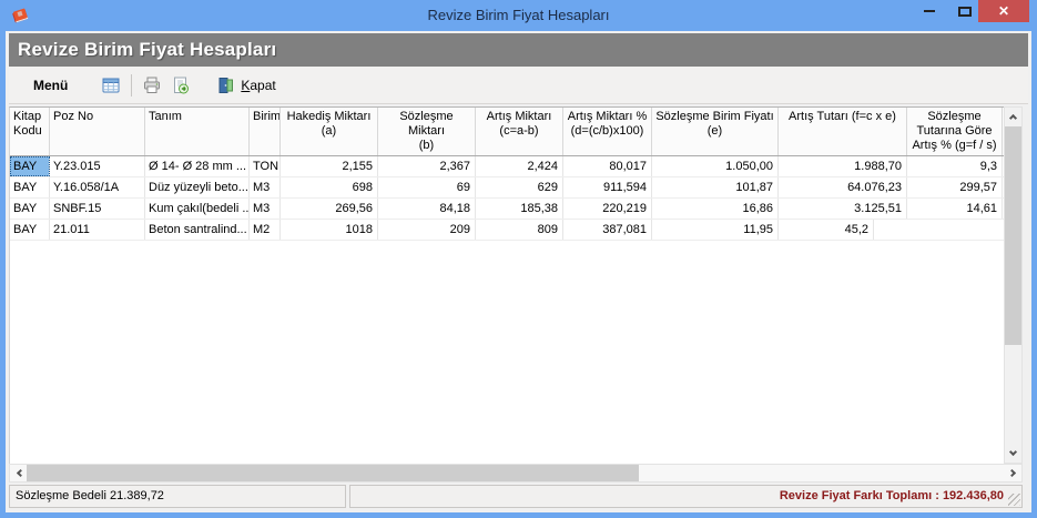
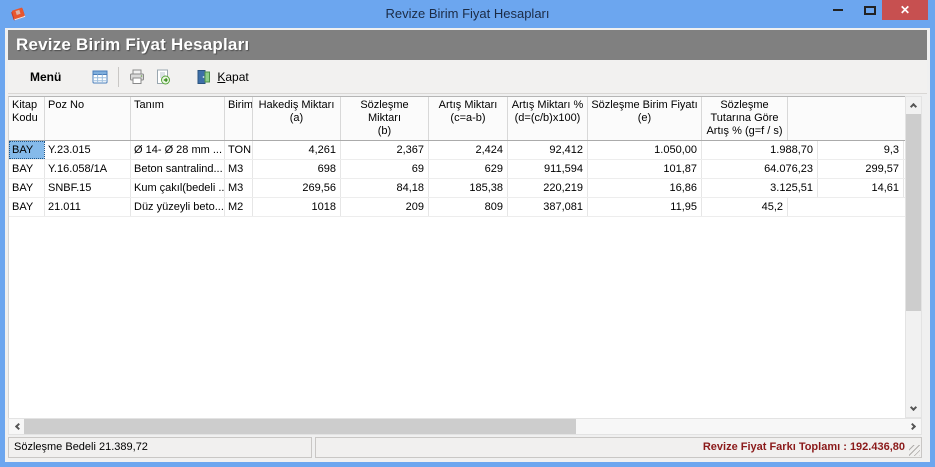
  Revize Birim Fiyat Hesapları
  ✕
  Revize Birim Fiyat Hesapları
  Menü
  Kapat
  Kitap
  Kodu
  Poz No
  Tanım
  Birim
  Hakediş Miktarı
  (a)
  Sözleşme Miktarı
  (b)
  Artış Miktarı
  (c=a-b)
  Artış Miktarı %
  (d=(c/b)x100)
  Sözleşme Birim Fiyatı
  (e)
- Artış Tutarı (f=c x e)
  Sözleşme
  Tutarına Göre
  Artış % (g=f / s)
  BAY
  Y.23.015
  Ø 14- Ø 28 mm ...
  TON
- 2,155
+ 4,261
  2,367
  2,424
- 80,017
+ 92,412
  1.050,00
  1.988,70
  9,3
  BAY
  Y.16.058/1A
- Düz yüzeyli beto...
+ Beton santralind...
  M3
  698
  69
  629
  911,594
  101,87
  64.076,23
  299,57
  BAY
  SNBF.15
  Kum çakıl(bedeli ..
  M3
  269,56
  84,18
  185,38
  220,219
  16,86
  3.125,51
  14,61
  BAY
  21.011
- Beton santralind...
+ Düz yüzeyli beto...
  M2
  1018
  209
  809
  387,081
  11,95
  45,2
  Sözleşme Bedeli 21.389,72
  Revize Fiyat Farkı Toplamı : 192.436,80
